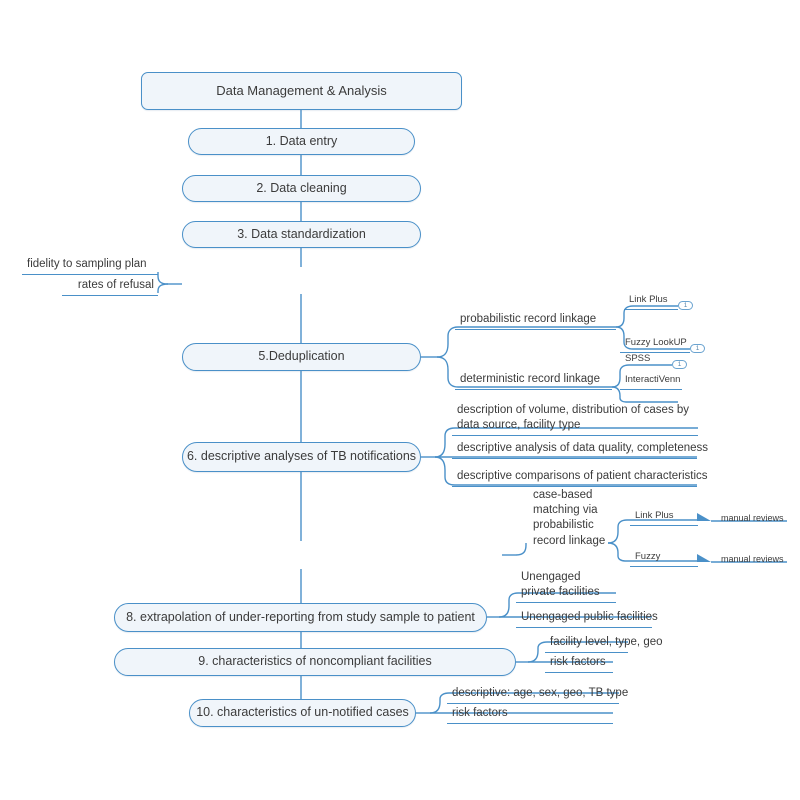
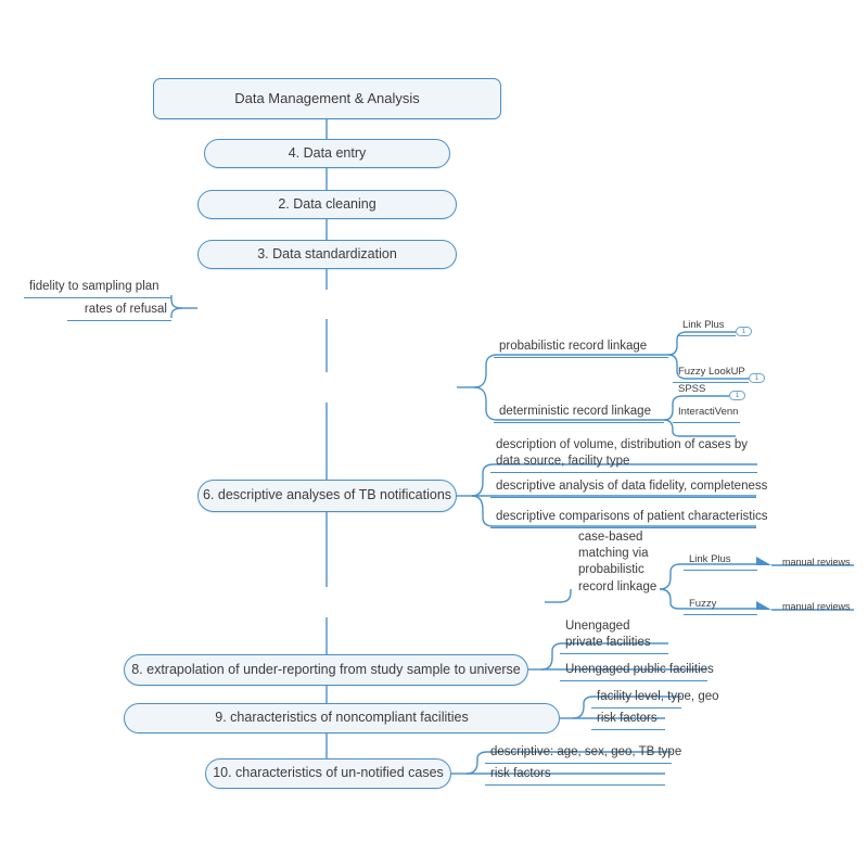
  Data Management & Analysis
- 1. Data entry
+ 4. Data entry
  2. Data cleaning
  3. Data standardization
- 5.Deduplication
  6. descriptive analyses of TB notifications
- 8. extrapolation of under-reporting from study sample to patient
+ 8. extrapolation of under-reporting from study sample to universe
  9. characteristics of noncompliant facilities
  10. characteristics of un-notified cases
  fidelity to sampling plan
  rates of refusal
  probabilistic record linkage
  deterministic record linkage
  Link Plus
  Fuzzy LookUP
  SPSS
  InteractiVenn
  description of volume, distribution of cases by data source, facility type
- descriptive analysis of data quality, completeness
+ descriptive analysis of data fidelity, completeness
  descriptive comparisons of patient characteristics
  case-based matching via probabilistic record linkage
  Link Plus
  manual reviews
  Fuzzy
  manual reviews
  Unengaged private facilities
  Unengaged public facilities
  facility level, type, geo
  risk factors
  descriptive: age, sex, geo, TB type
  risk factors
